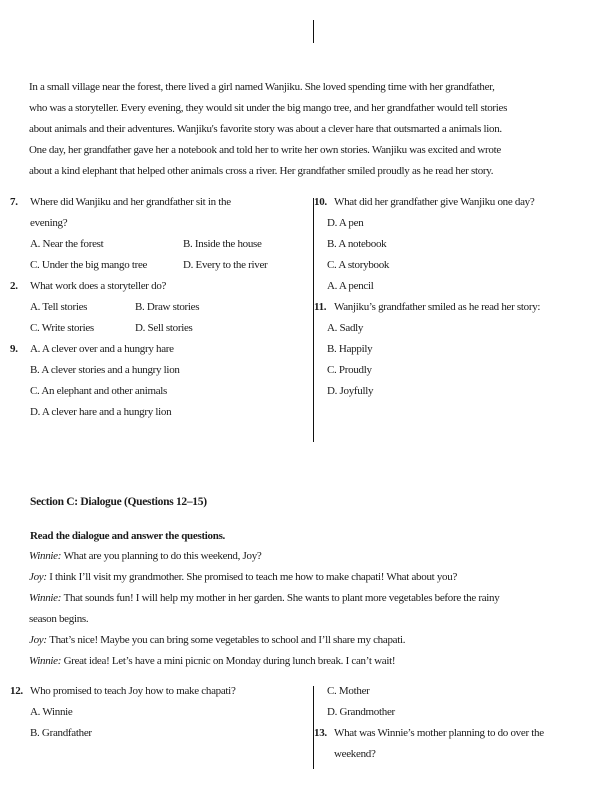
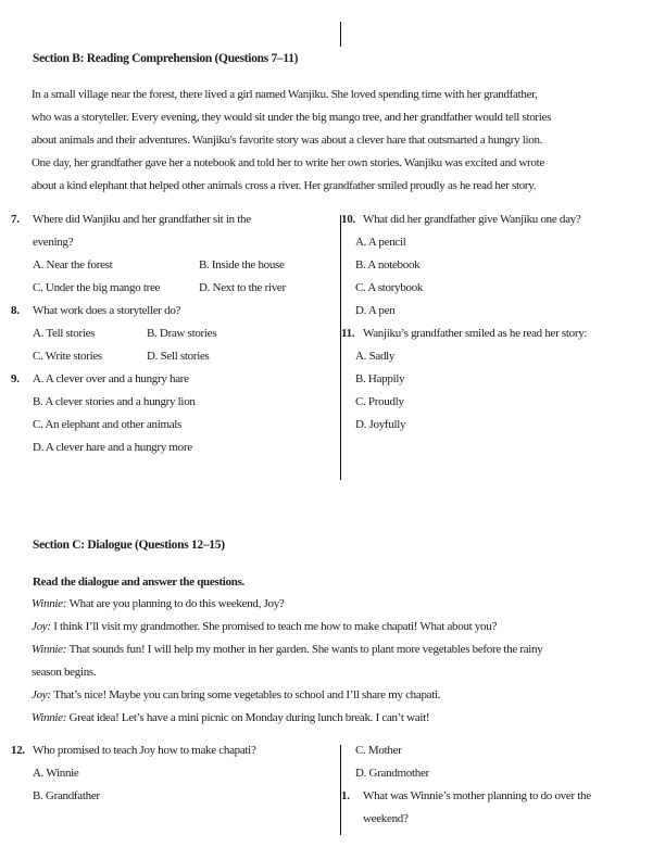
+ Section B: Reading Comprehension (Questions 7–11)
  In a small village near the forest, there lived a girl named Wanjiku. She loved spending time with her grandfather,
  who was a storyteller. Every evening, they would sit under the big mango tree, and her grandfather would tell stories
- about animals and their adventures. Wanjiku's favorite story was about a clever hare that outsmarted a animals lion.
+ about animals and their adventures. Wanjiku's favorite story was about a clever hare that outsmarted a hungry lion.
  One day, her grandfather gave her a notebook and told her to write her own stories. Wanjiku was excited and wrote
  about a kind elephant that helped other animals cross a river. Her grandfather smiled proudly as he read her story.
  7.
  Where did Wanjiku and her grandfather sit in the
  evening?
  A. Near the forest
  B. Inside the house
  C. Under the big mango tree
- D. Every to the river
+ D. Next to the river
- 2.
+ 8.
  What work does a storyteller do?
  A. Tell stories
  B. Draw stories
  C. Write stories
  D. Sell stories
  9.
  A. A clever over and a hungry hare
  B. A clever stories and a hungry lion
  C. An elephant and other animals
- D. A clever hare and a hungry lion
+ D. A clever hare and a hungry more
  10.
  What did her grandfather give Wanjiku one day?
- D. A pen
+ A. A pencil
  B. A notebook
  C. A storybook
- A. A pencil
+ D. A pen
  11.
  Wanjiku’s grandfather smiled as he read her story:
  A. Sadly
  B. Happily
  C. Proudly
  D. Joyfully
  Section C: Dialogue (Questions 12–15)
  Read the dialogue and answer the questions.
  Winnie: What are you planning to do this weekend, Joy?
  Joy: I think I’ll visit my grandmother. She promised to teach me how to make chapati! What about you?
  Winnie: That sounds fun! I will help my mother in her garden. She wants to plant more vegetables before the rainy
  season begins.
  Joy: That’s nice! Maybe you can bring some vegetables to school and I’ll share my chapati.
  Winnie: Great idea! Let’s have a mini picnic on Monday during lunch break. I can’t wait!
  12.
  Who promised to teach Joy how to make chapati?
  A. Winnie
  B. Grandfather
  C. Mother
  D. Grandmother
- 13.
+ 1.
  What was Winnie’s mother planning to do over the
  weekend?
